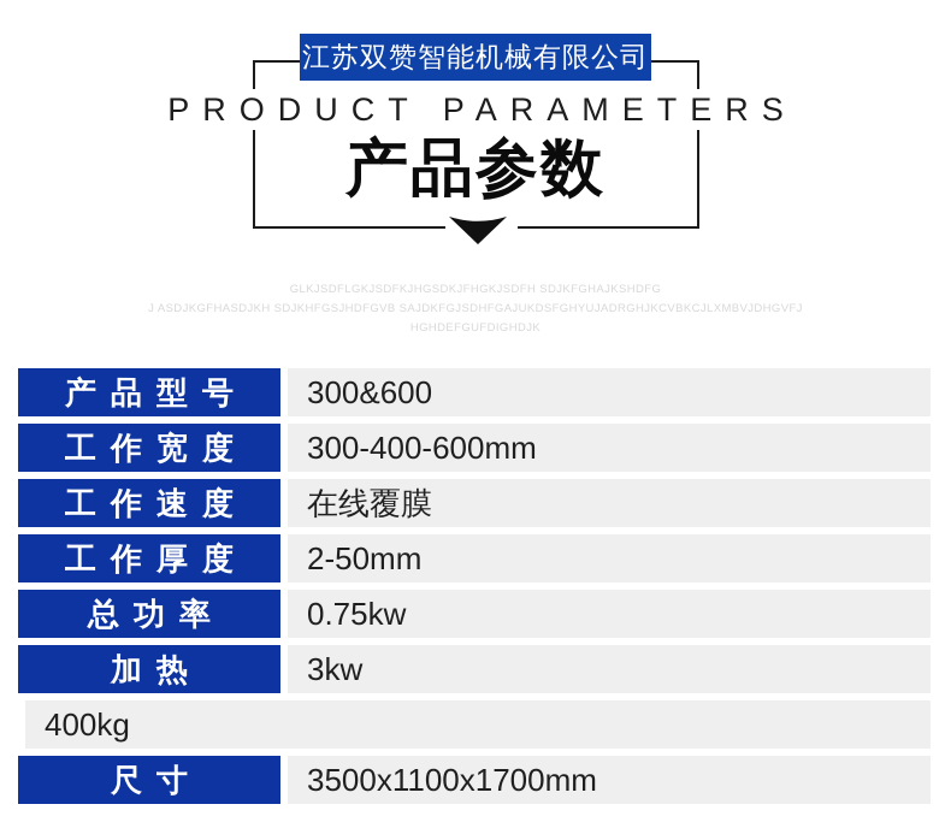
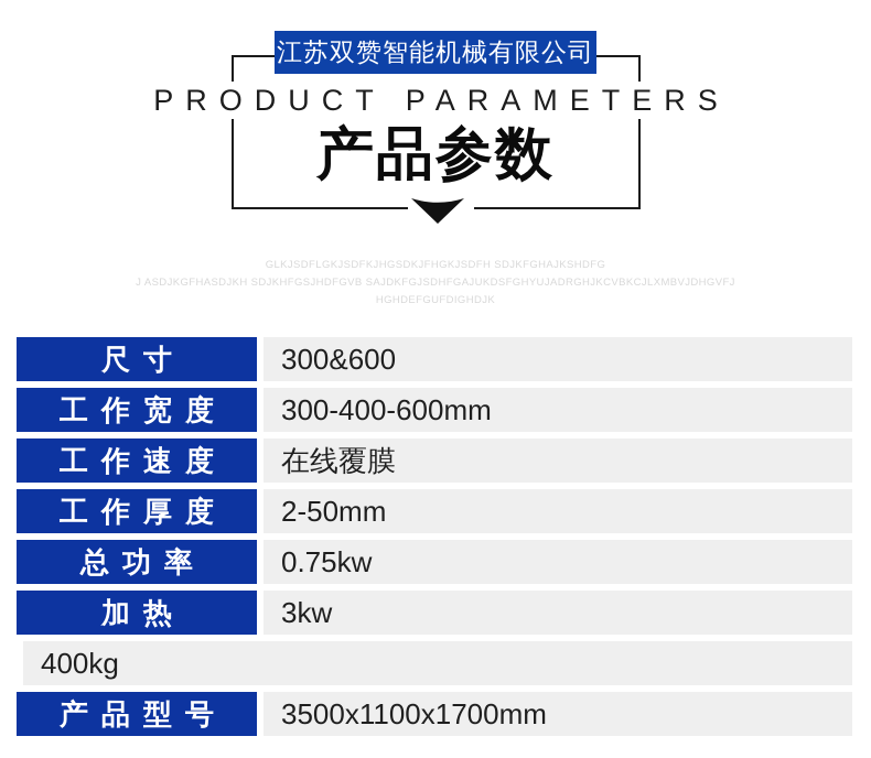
  江苏双赞智能机械有限公司
  PRODUCT PARAMETERS
  产品参数
  GLKJSDFLGKJSDFKJHGSDKJFHGKJSDFH SDJKFGHAJKSHDFG
  J ASDJKGFHASDJKH SDJKHFGSJHDFGVB SAJDKFGJSDHFGAJUKDSFGHYUJADRGHJKCVBKCJLXMBVJDHGVFJ
  HGHDEFGUFDIGHDJK
- 产品型号
+ 尺寸
  300&600
  工作宽度
  300-400-600mm
  工作速度
  在线覆膜
  工作厚度
  2-50mm
  总功率
  0.75kw
  加热
  3kw
  400kg
- 尺寸
+ 产品型号
  3500x1100x1700mm
